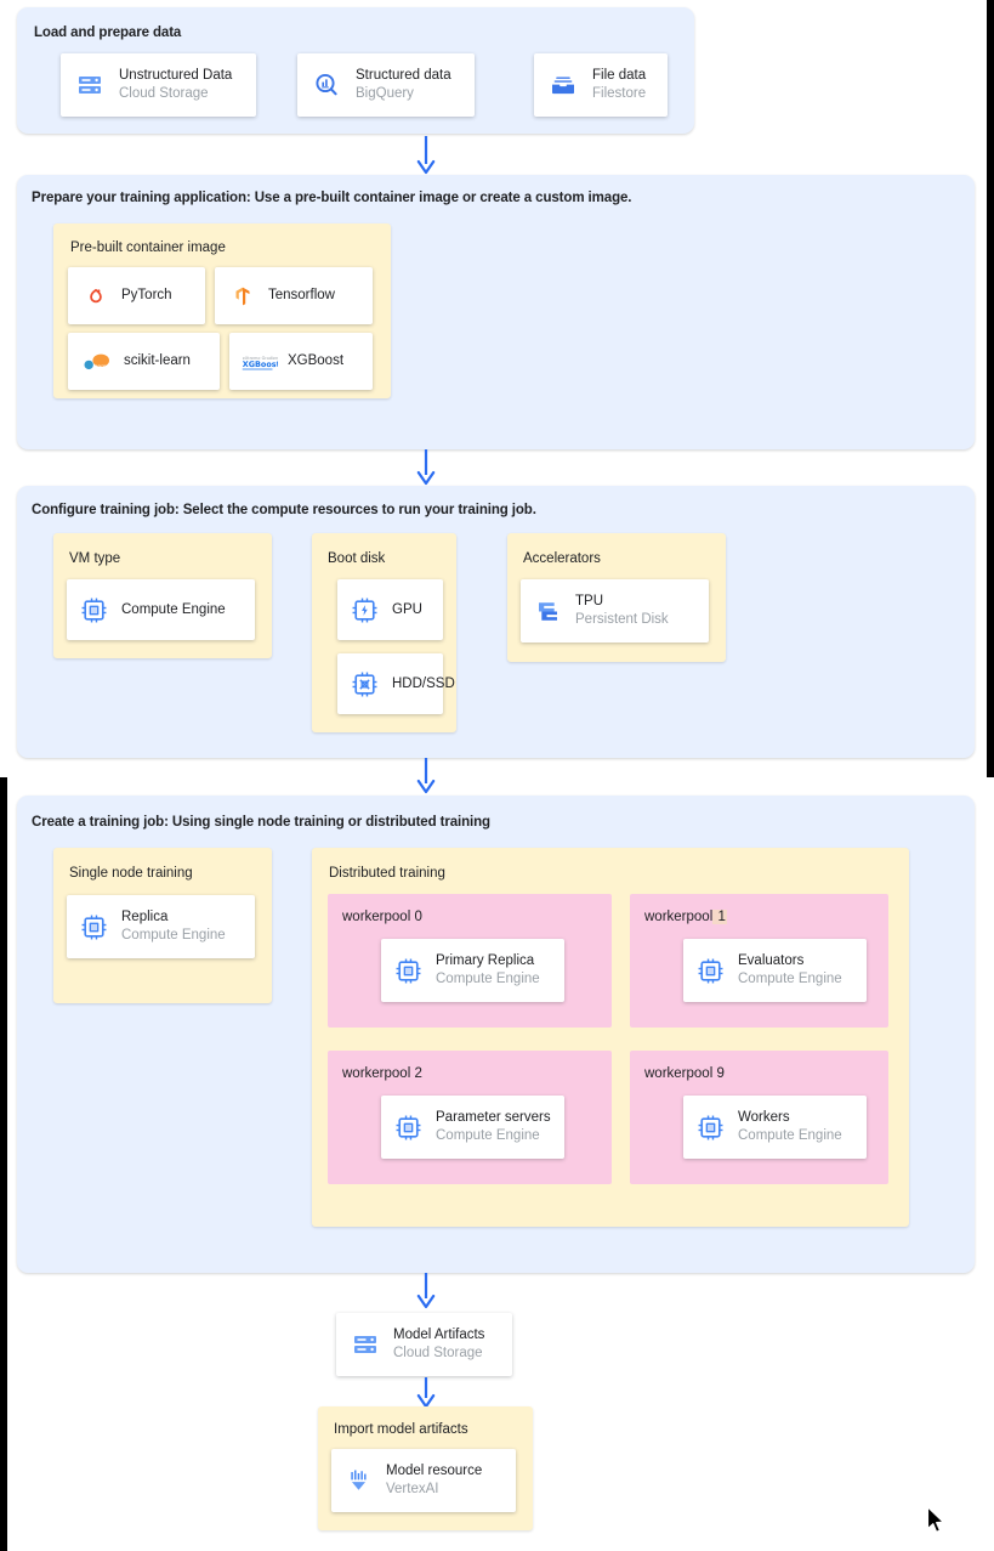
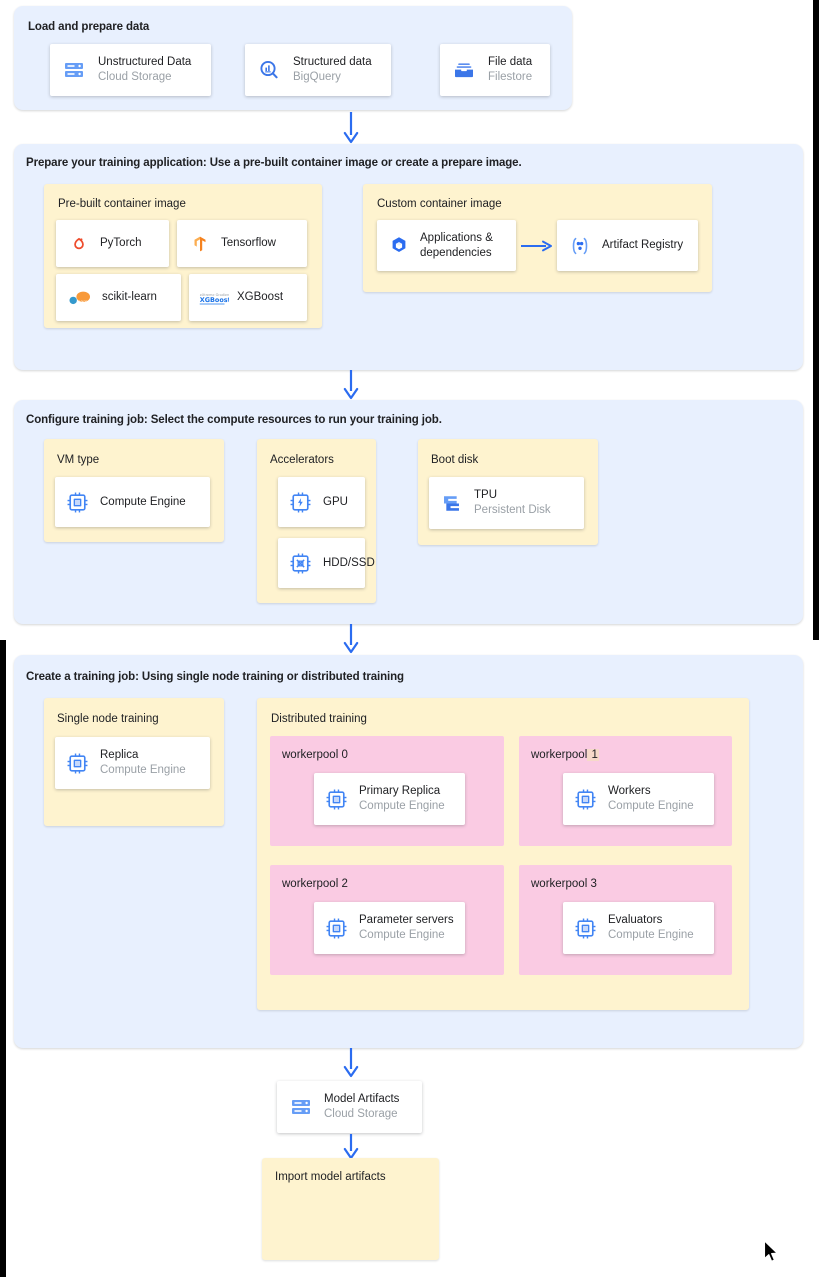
  Load and prepare data
  Unstructured Data
  Cloud Storage
  Structured data
  BigQuery
  File data
  Filestore
- Prepare your training application: Use a pre-built container image or create a custom image.
+ Prepare your training application: Use a pre-built container image or create a prepare image.
  Pre-built container image
  PyTorch
  Tensorflow
  scikit-learn
  XGBoos
  XGBoost
+ Custom container image
+ Applications & dependencies
+ Artifact Registry
  Configure training job: Select the compute resources to run your training job.
  VM type
  Compute Engine
- Boot disk
+ Accelerators
  GPU
  HDD/SSD
- Accelerators
+ Boot disk
  TPU
  Persistent Disk
  Create a training job: Using single node training or distributed training
  Single node training
  Replica
  Compute Engine
  Distributed training
  workerpool 0
  Primary Replica
  Compute Engine
  workerpool 1
- Evaluators
+ Workers
  Compute Engine
  workerpool 2
  Parameter servers
  Compute Engine
- workerpool 9
+ workerpool 3
- Workers
+ Evaluators
  Compute Engine
  Model Artifacts
  Cloud Storage
  Import model artifacts
- Model resource
- VertexAI
